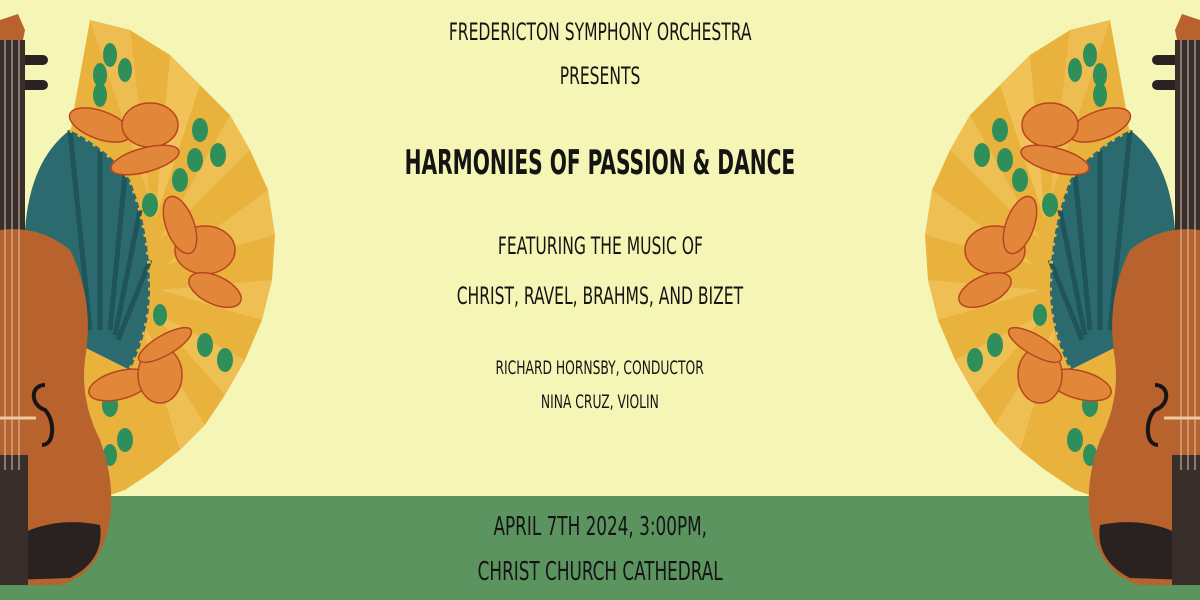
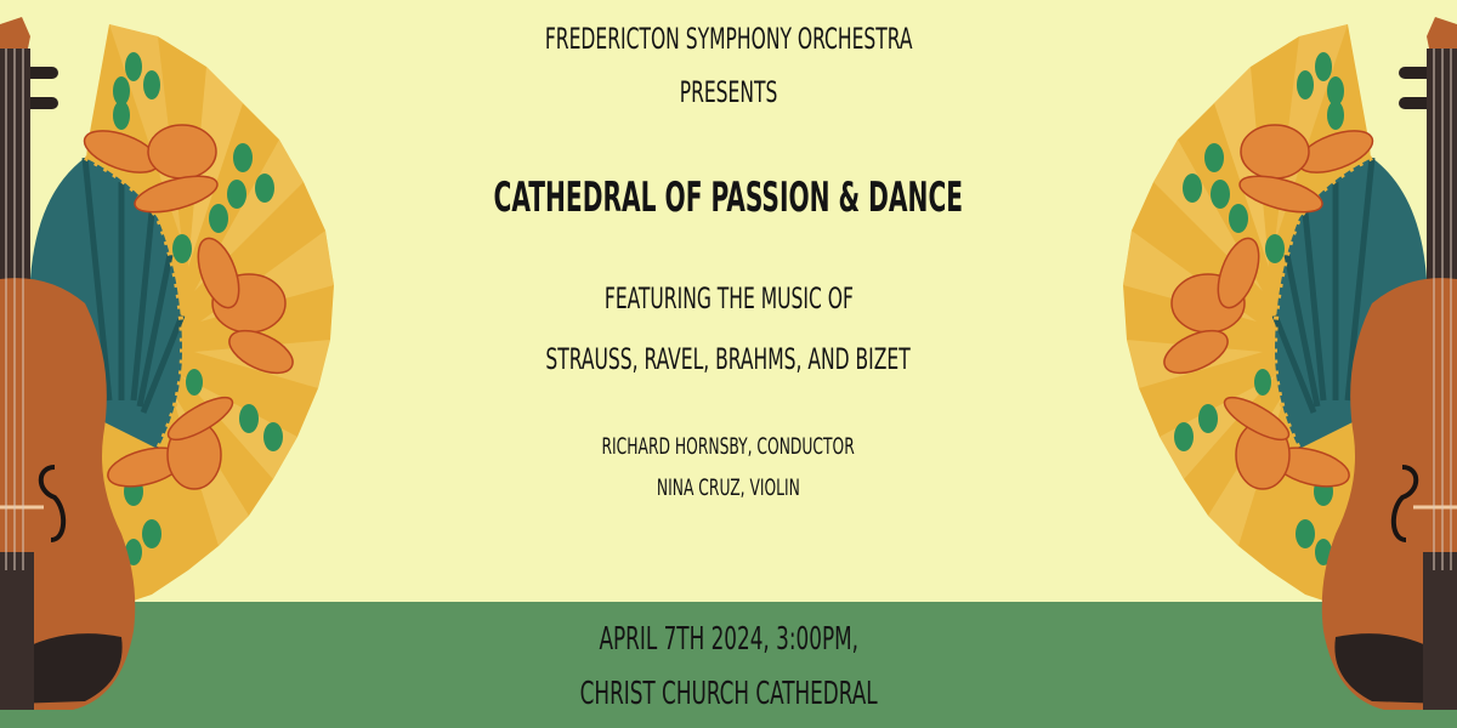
  FREDERICTON SYMPHONY ORCHESTRA
  PRESENTS
- HARMONIES OF PASSION & DANCE
+ CATHEDRAL OF PASSION & DANCE
  FEATURING THE MUSIC OF
- CHRIST, RAVEL, BRAHMS, AND BIZET
+ STRAUSS, RAVEL, BRAHMS, AND BIZET
  RICHARD HORNSBY, CONDUCTOR
  NINA CRUZ, VIOLIN
  APRIL 7TH 2024, 3:00PM,
  CHRIST CHURCH CATHEDRAL
